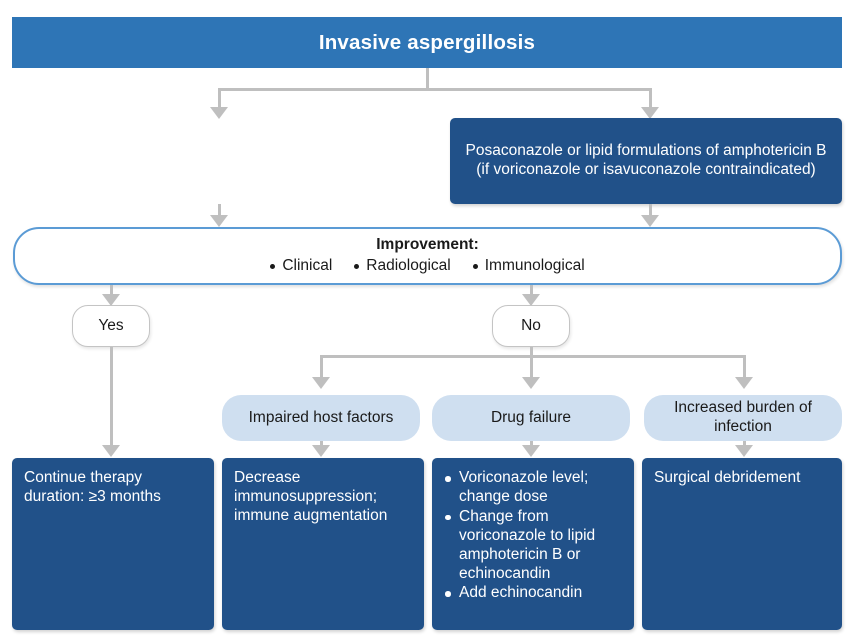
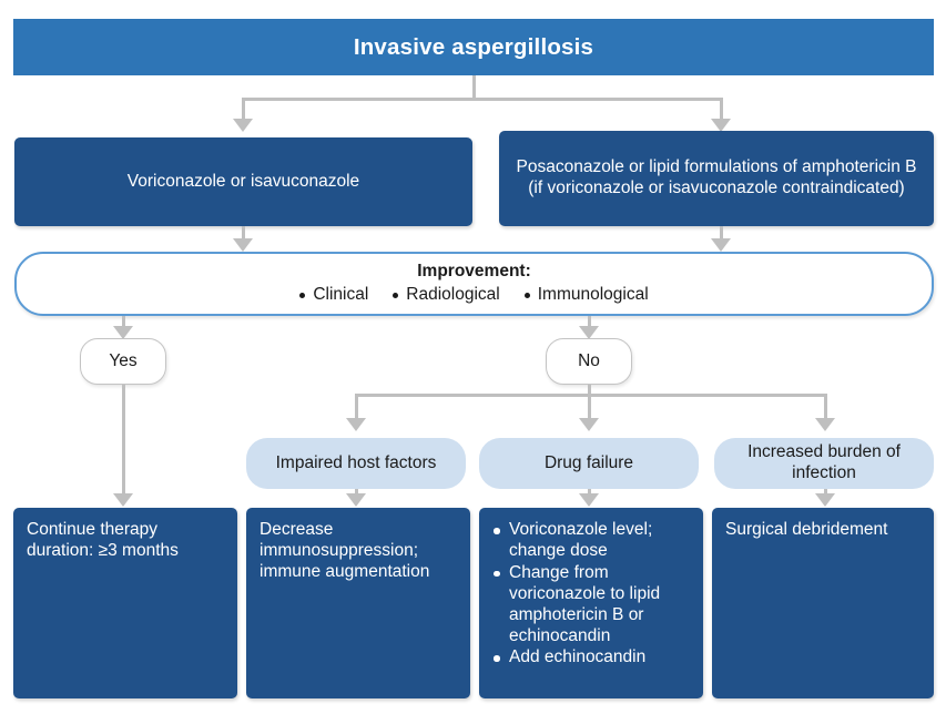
  Invasive aspergillosis
+ Voriconazole or isavuconazole
  Posaconazole or lipid formulations of amphotericin B (if voriconazole or isavuconazole contraindicated)
  Improvement:
  Clinical
  Radiological
  Immunological
  Yes
  No
  Impaired host factors
  Drug failure
  Increased burden of infection
  Continue therapy duration: ≥3 months
  Decrease immunosuppression; immune augmentation
  Voriconazole level; change dose
  Change from voriconazole to lipid amphotericin B or echinocandin
  Add echinocandin
  Surgical debridement
